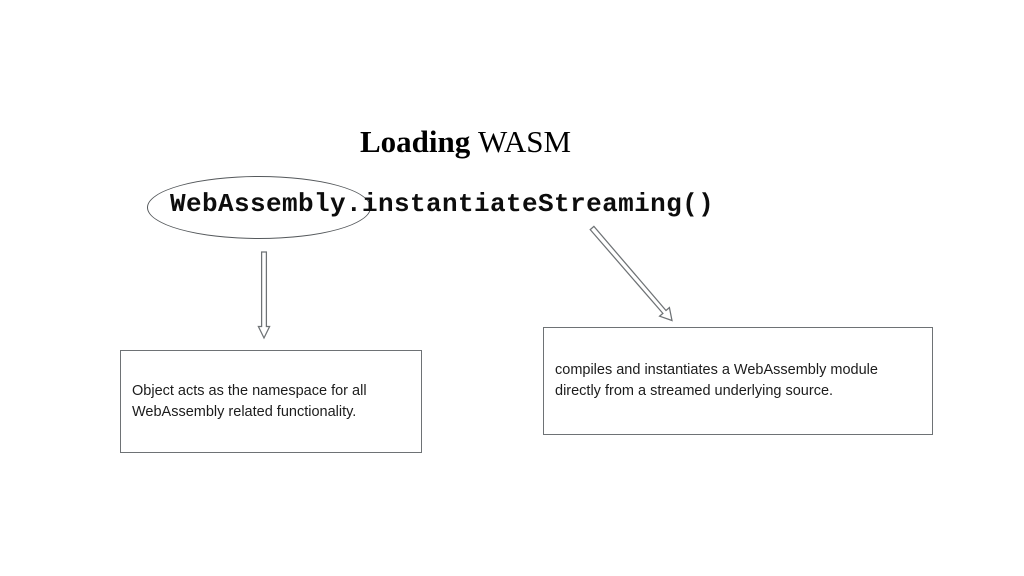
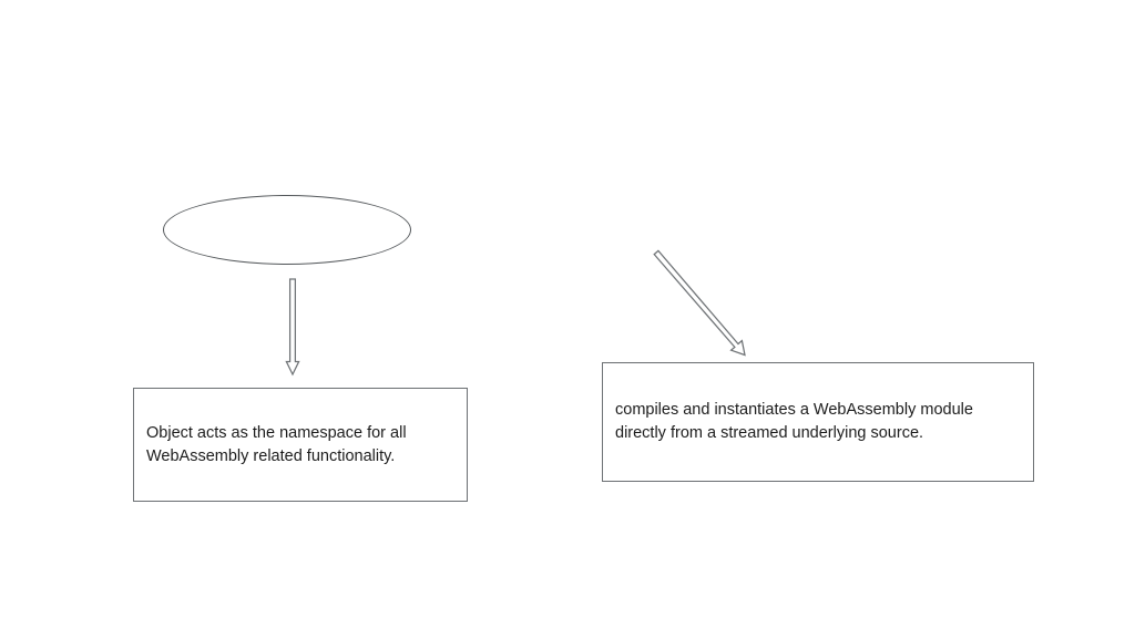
- Loading WASM
- WebAssembly.instantiateStreaming()
  Object acts as the namespace for all WebAssembly related functionality.
  compiles and instantiates a WebAssembly module directly from a streamed underlying source.
